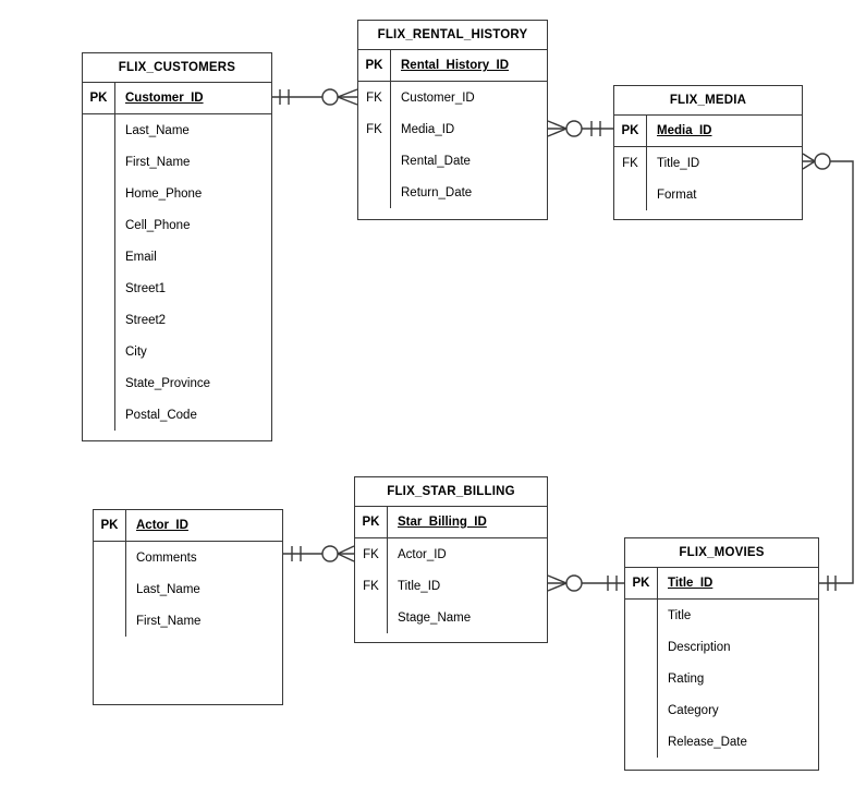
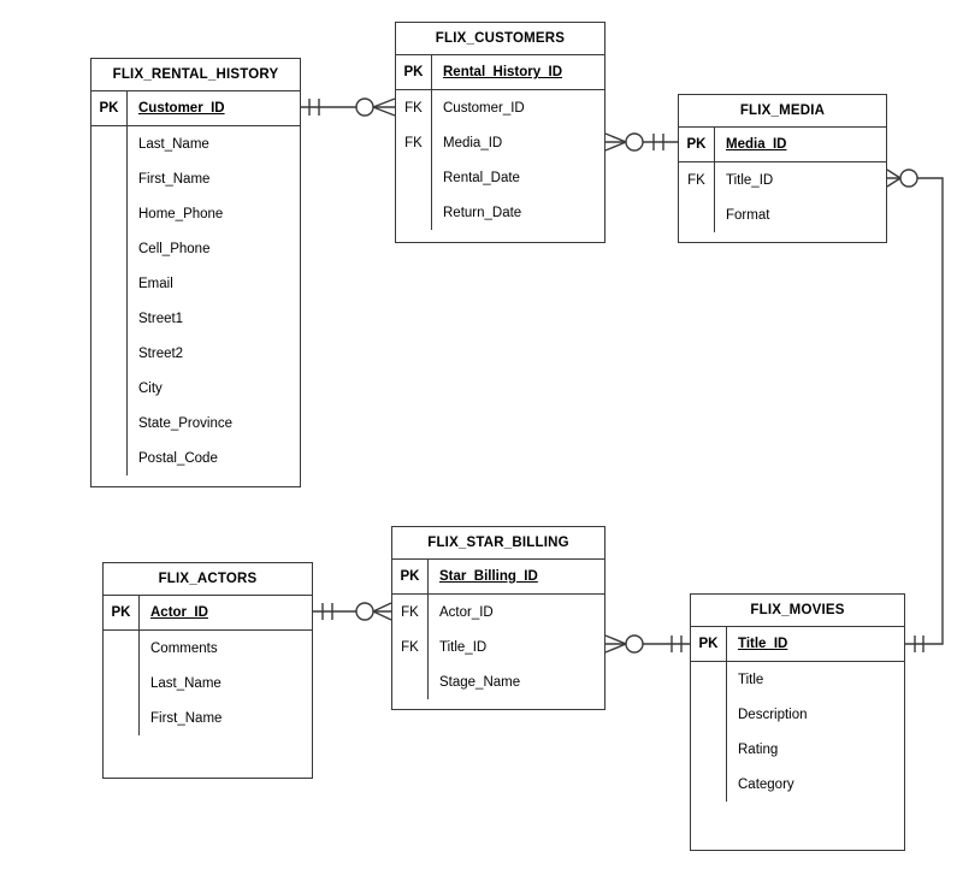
- FLIX_CUSTOMERS
+ FLIX_RENTAL_HISTORY
  PK
  Customer_ID
  Last_Name
  First_Name
  Home_Phone
  Cell_Phone
  Email
  Street1
  Street2
  City
  State_Province
  Postal_Code
- FLIX_RENTAL_HISTORY
+ FLIX_CUSTOMERS
  PK
  Rental_History_ID
  FK
  Customer_ID
  FK
  Media_ID
  Rental_Date
  Return_Date
  FLIX_MEDIA
  PK
  Media_ID
  FK
  Title_ID
  Format
+ FLIX_ACTORS
  PK
  Actor_ID
  Comments
  Last_Name
  First_Name
  FLIX_STAR_BILLING
  PK
  Star_Billing_ID
  FK
  Actor_ID
  FK
  Title_ID
  Stage_Name
  FLIX_MOVIES
  PK
  Title_ID
  Title
  Description
  Rating
  Category
- Release_Date
